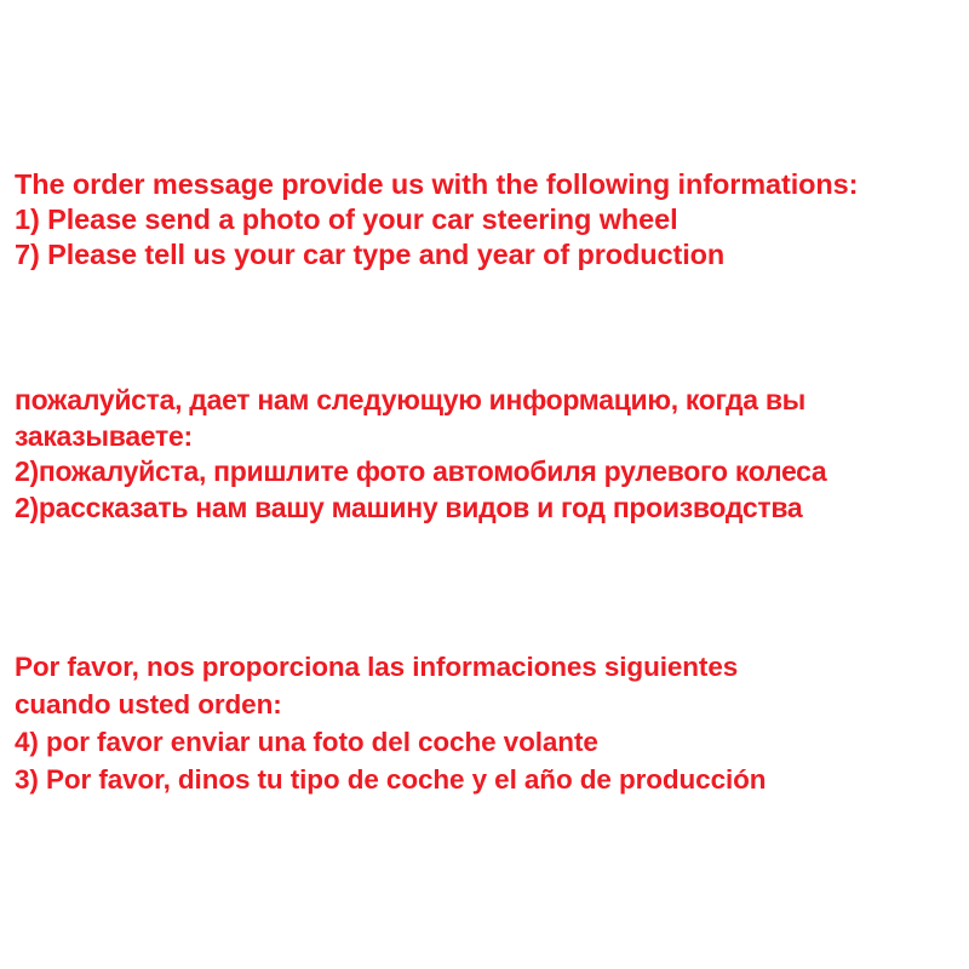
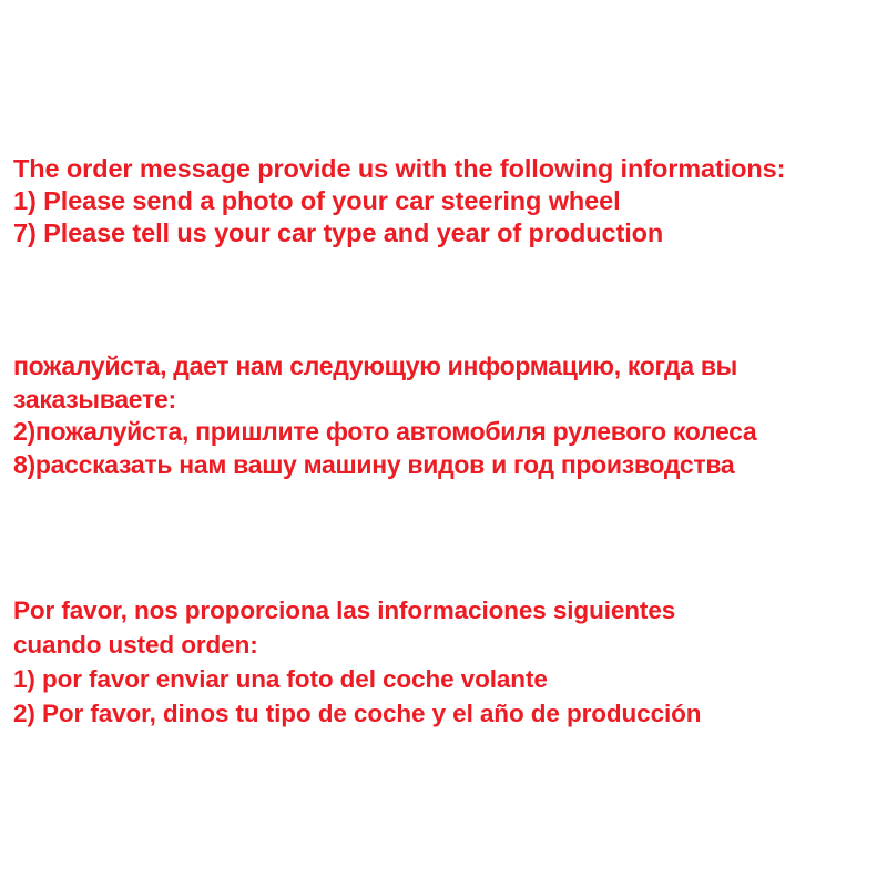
  The order message provide us with the following informations:
  1) Please send a photo of your car steering wheel
  7) Please tell us your car type and year of production
  пожалуйста, дает нам следующую информацию, когда вы
  заказываете:
  2)пожалуйста, пришлите фото автомобиля рулевого колеса
- 2)рассказать нам вашу машину видов и год производства
+ 8)рассказать нам вашу машину видов и год производства
  Por favor, nos proporciona las informaciones siguientes
  cuando usted orden:
- 4) por favor enviar una foto del coche volante
+ 1) por favor enviar una foto del coche volante
- 3) Por favor, dinos tu tipo de coche y el año de producción
+ 2) Por favor, dinos tu tipo de coche y el año de producción
